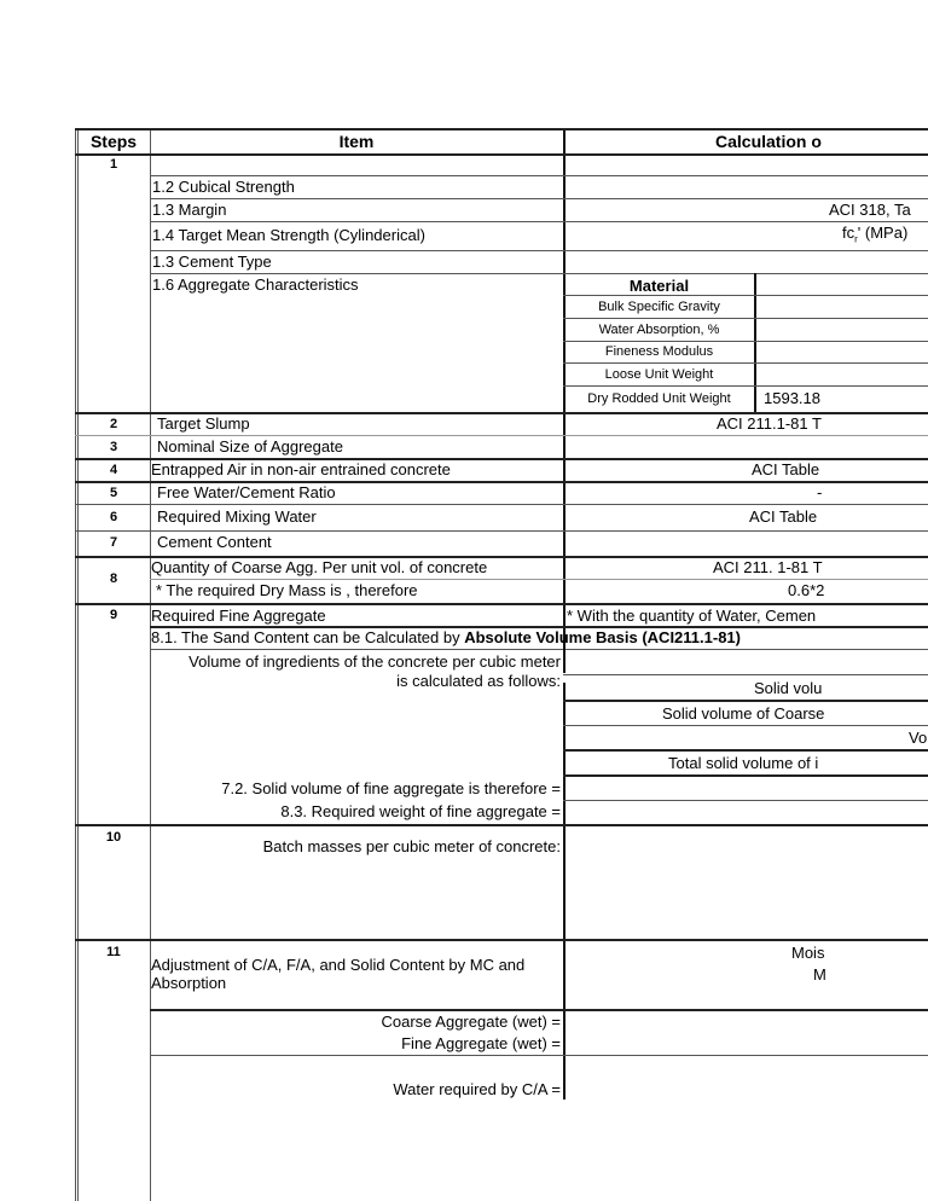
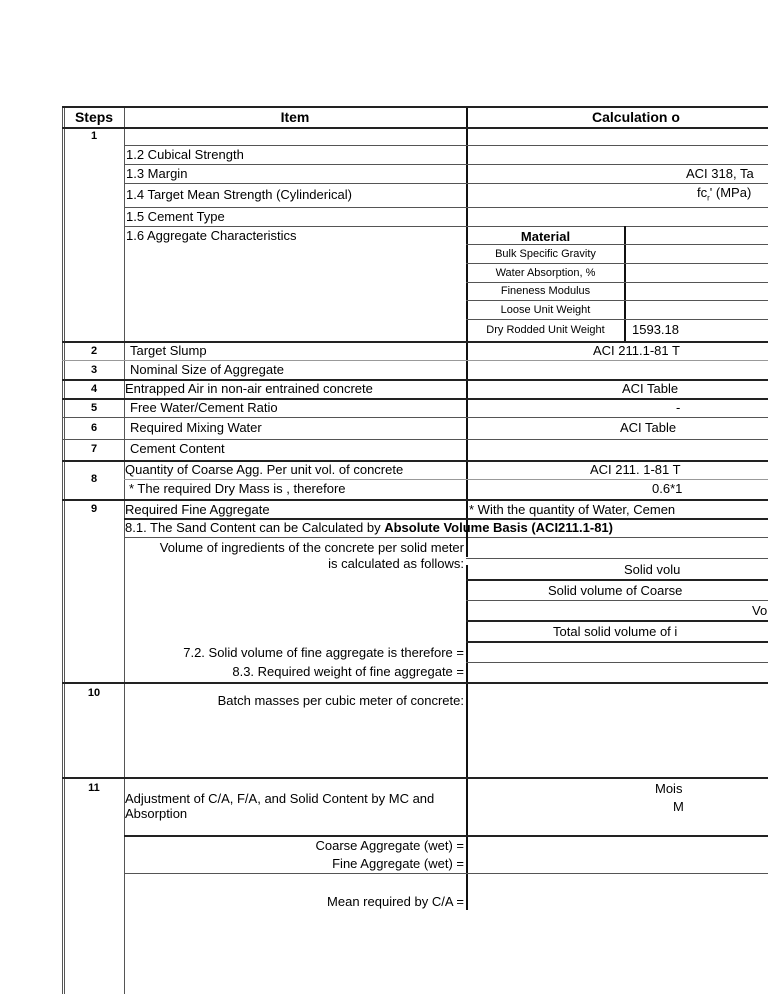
  Steps
  Item
  Calculation o
  1
  1.2 Cubical Strength
  1.3 Margin
  ACI 318, Ta
  1.4 Target Mean Strength (Cylinderical)
  fcr' (MPa)
- 1.3 Cement Type
+ 1.5 Cement Type
  1.6 Aggregate Characteristics
  Material
  Bulk Specific Gravity
  Water Absorption, %
  Fineness Modulus
  Loose Unit Weight
  Dry Rodded Unit Weight
  1593.18
  2
  Target Slump
  ACI 211.1-81 T
  3
  Nominal Size of Aggregate
  4
  Entrapped Air in non-air entrained concrete
  ACI Table
  5
  Free Water/Cement Ratio
  -
  6
  Required Mixing Water
  ACI Table
  7
  Cement Content
  8
  Quantity of Coarse Agg. Per unit vol. of concrete
  ACI 211. 1-81 T
  * The required Dry Mass is , therefore
- 0.6*2
+ 0.6*1
  9
  Required Fine Aggregate
  * With the quantity of Water, Cemen
  8.1. The Sand Content can be Calculated by Absolute Volume Basis (ACI211.1-81)
- Volume of ingredients of the concrete per cubic meter
+ Volume of ingredients of the concrete per solid meter
  is calculated as follows:
  Solid volu
  Solid volume of Coarse
  Vo
  Total solid volume of i
  7.2. Solid volume of fine aggregate is therefore =
  8.3. Required weight of fine aggregate =
  10
  Batch masses per cubic meter of concrete:
  11
  Adjustment of C/A, F/A, and Solid Content by MC and
  Absorption
  Mois
  M
  Coarse Aggregate (wet) =
  Fine Aggregate (wet) =
- Water required by C/A =
+ Mean required by C/A =
